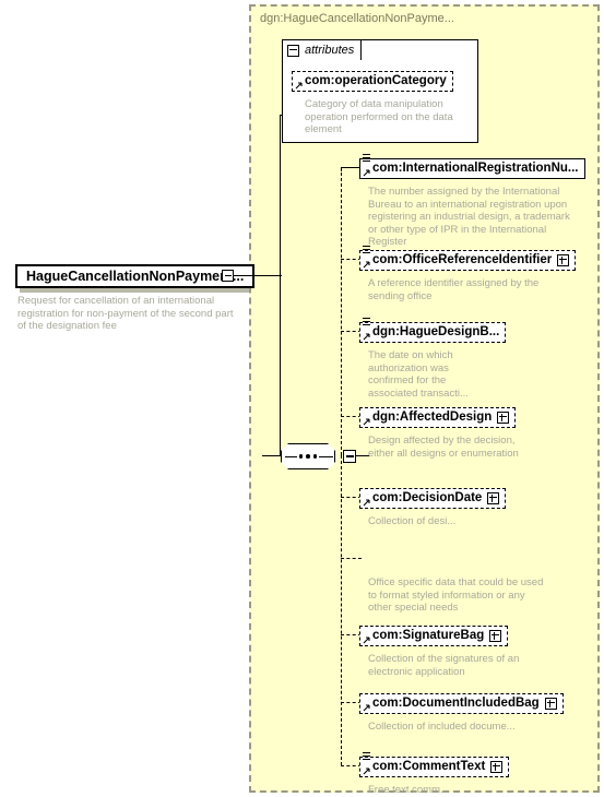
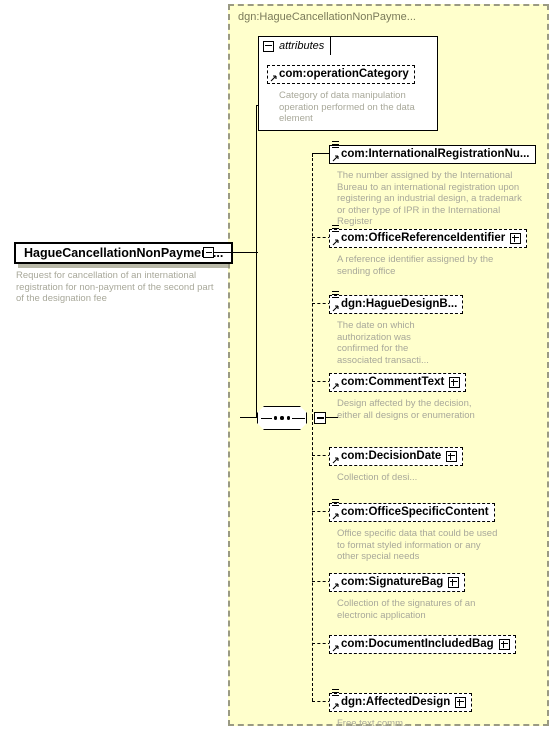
  dgn:HagueCancellationNonPayme...
  HagueCancellationNonPayme
  Request for cancellation of an international registration for non-payment of the second part of the designation fee
  attributes
  com:operationCategory
  Category of data manipulation operation performed on the data element
  com:InternationalRegistrationNu...
  The number assigned by the International Bureau to an international registration upon registering an industrial design, a trademark or other type of IPR in the International Register
  com:OfficeReferenceIdentifier
  A reference identifier assigned by the sending office
  dgn:HagueDesignB...
  The date on which authorization was confirmed for the associated transacti...
- dgn:AffectedDesign
+ com:CommentText
  Design affected by the decision, either all designs or enumeration
  com:DecisionDate
  Collection of desi...
+ com:OfficeSpecificContent
  Office specific data that could be used to format styled information or any other special needs
  com:SignatureBag
  Collection of the signatures of an electronic application
  com:DocumentIncludedBag
- Collection of included docume...
- com:CommentText
+ dgn:AffectedDesign
  Free text comm...
